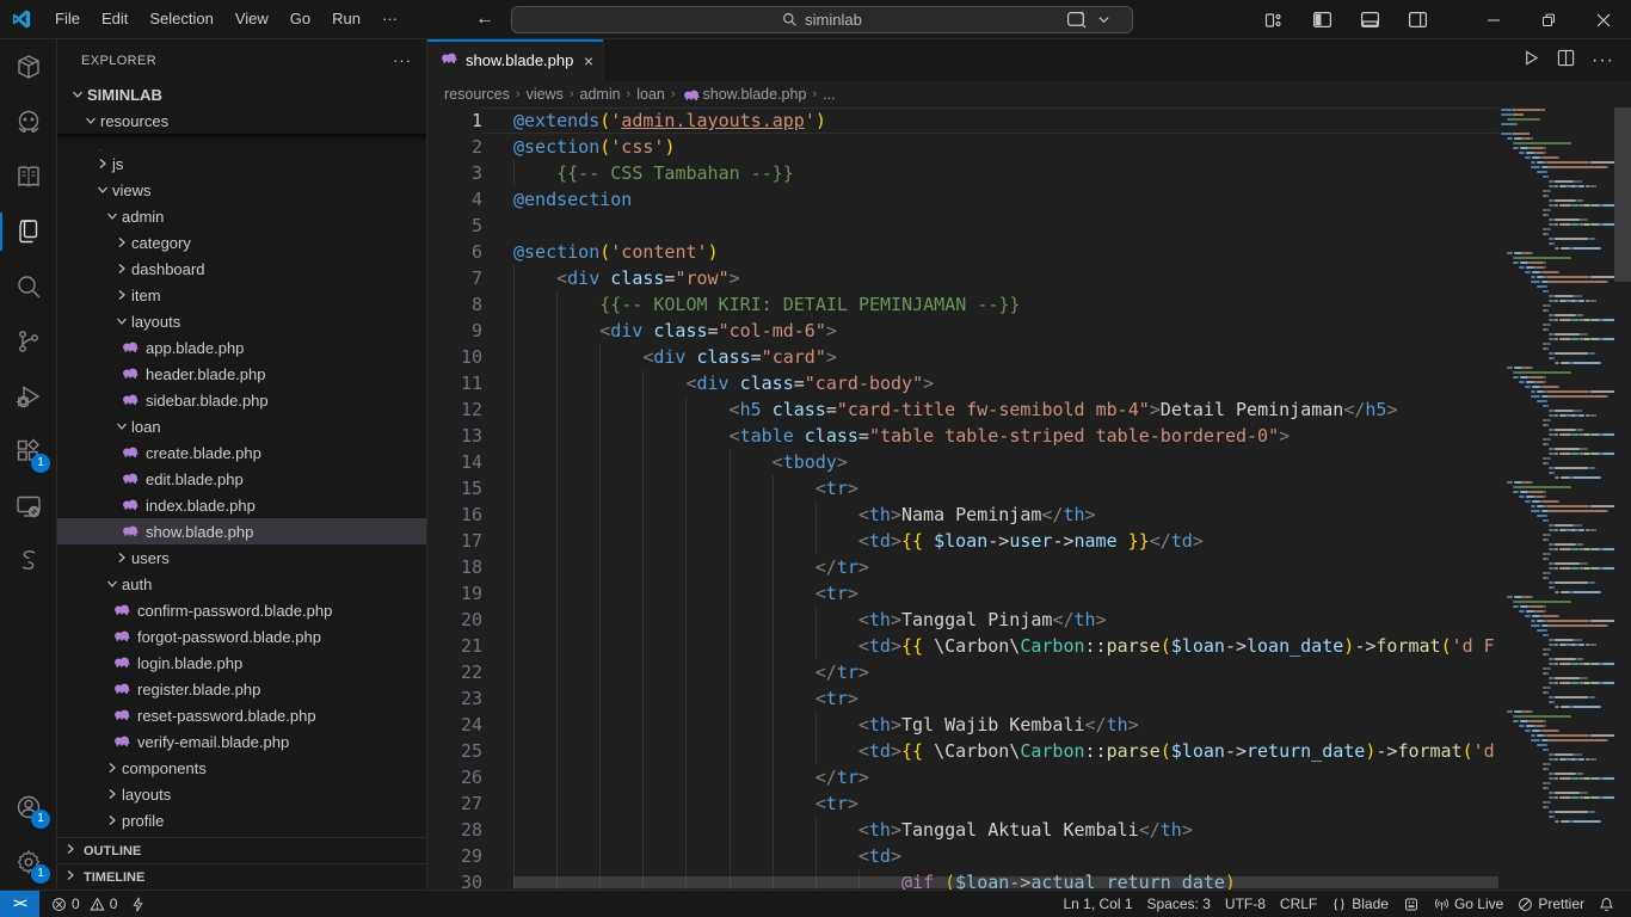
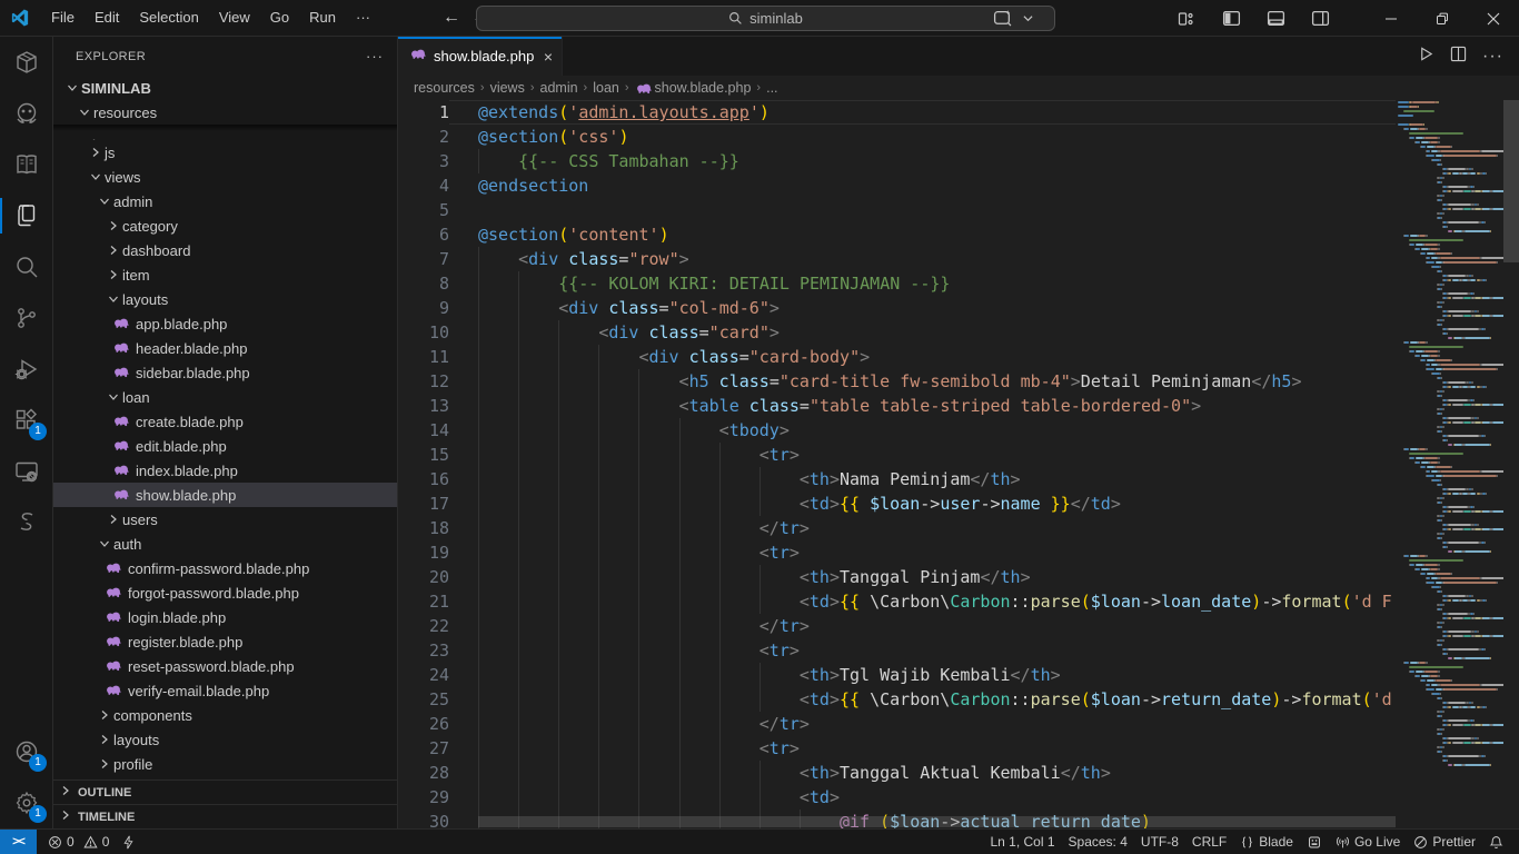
  File
  Edit
  Selection
  View
  Go
  Run
  ···
  ←
  siminlab
  1
  1
  1
  EXPLORER
  ···
  SIMINLAB
  resources
  js
  views
  admin
  category
  dashboard
  item
  layouts
  app.blade.php
  header.blade.php
  sidebar.blade.php
  loan
  create.blade.php
  edit.blade.php
  index.blade.php
  show.blade.php
  users
  auth
  confirm-password.blade.php
  forgot-password.blade.php
  login.blade.php
  register.blade.php
  reset-password.blade.php
  verify-email.blade.php
  components
  layouts
  profile
  OUTLINE
  TIMELINE
  show.blade.php
  ×
  ···
  resources
  ›
  views
  ›
  admin
  ›
  loan
  ›
  show.blade.php
  ›
  ...
  1
  @extends('admin.layouts.app')
  2
  @section('css')
  3
  {{-- CSS Tambahan --}}
  4
  @endsection
  5
  6
  @section('content')
  7
  <div class="row">
  8
  {{-- KOLOM KIRI: DETAIL PEMINJAMAN --}}
  9
  <div class="col-md-6">
  10
  <div class="card">
  11
  <div class="card-body">
  12
  <h5 class="card-title fw-semibold mb-4">Detail Peminjaman</h5>
  13
  <table class="table table-striped table-bordered-0">
  14
  <tbody>
  15
  <tr>
  16
  <th>Nama Peminjam</th>
  17
  <td>{{ $loan->user->name }}</td>
  18
  </tr>
  19
  <tr>
  20
  <th>Tanggal Pinjam</th>
  21
  <td>{{ \Carbon\Carbon::parse($loan->loan_date)->format('d F
  22
  </tr>
  23
  <tr>
  24
  <th>Tgl Wajib Kembali</th>
  25
  <td>{{ \Carbon\Carbon::parse($loan->return_date)->format('d
  26
  </tr>
  27
  <tr>
  28
  <th>Tanggal Aktual Kembali</th>
  29
  <td>
  30
  @if ($loan->actual_return_date)
  ><
  0
  0
  Ln 1, Col 1
- Spaces: 3
+ Spaces: 4
  UTF-8
  CRLF
  Blade
  Go Live
  Prettier
